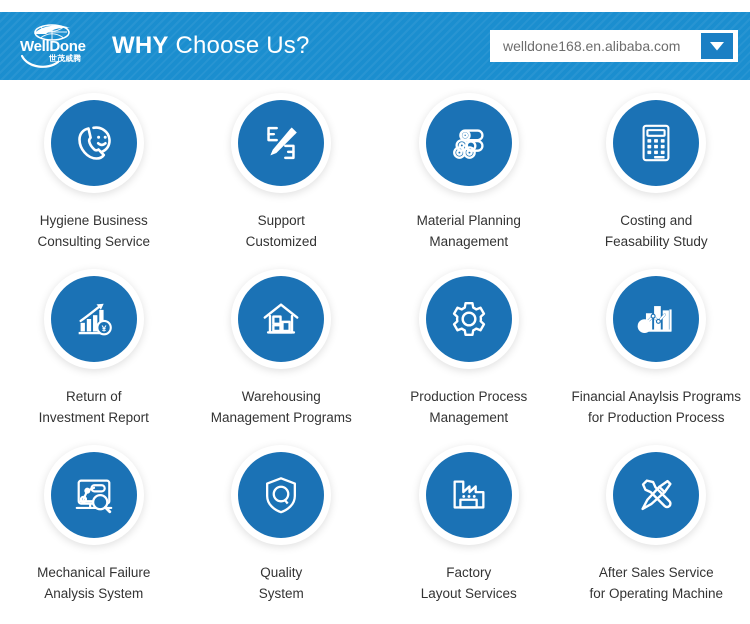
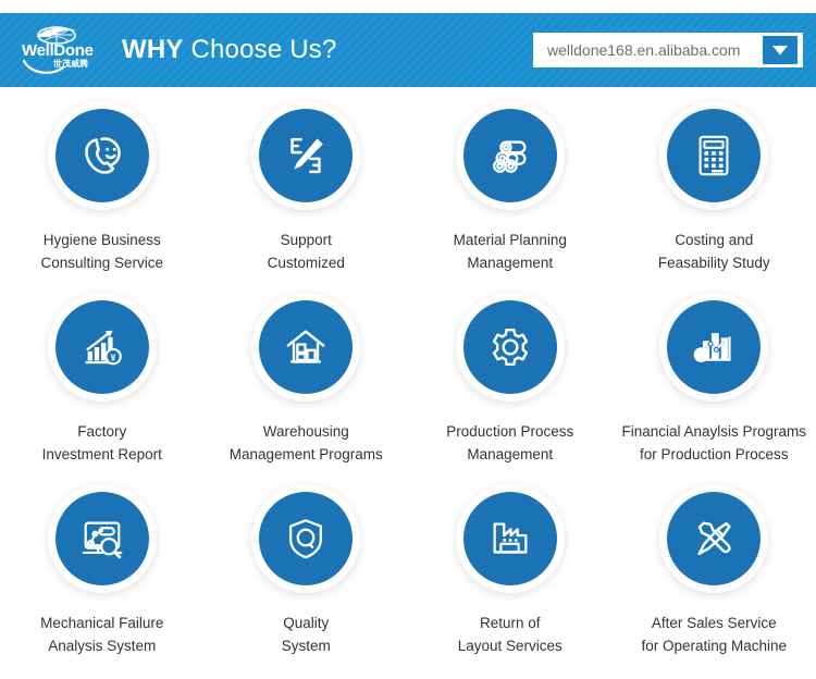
  WellDone
  世茂威腾
  WHY Choose Us?
  welldone168.en.alibaba.com
  Hygiene Business
  Consulting Service
  Support
  Customized
  Material Planning
  Management
  Costing and
  Feasability Study
  ¥
- Return of
+ Factory
  Investment Report
  Warehousing
  Management Programs
  Production Process
  Management
  Financial Anaylsis Programs
  for Production Process
  Mechanical Failure
  Analysis System
  Quality
  System
- Factory
+ Return of
  Layout Services
  After Sales Service
  for Operating Machine
